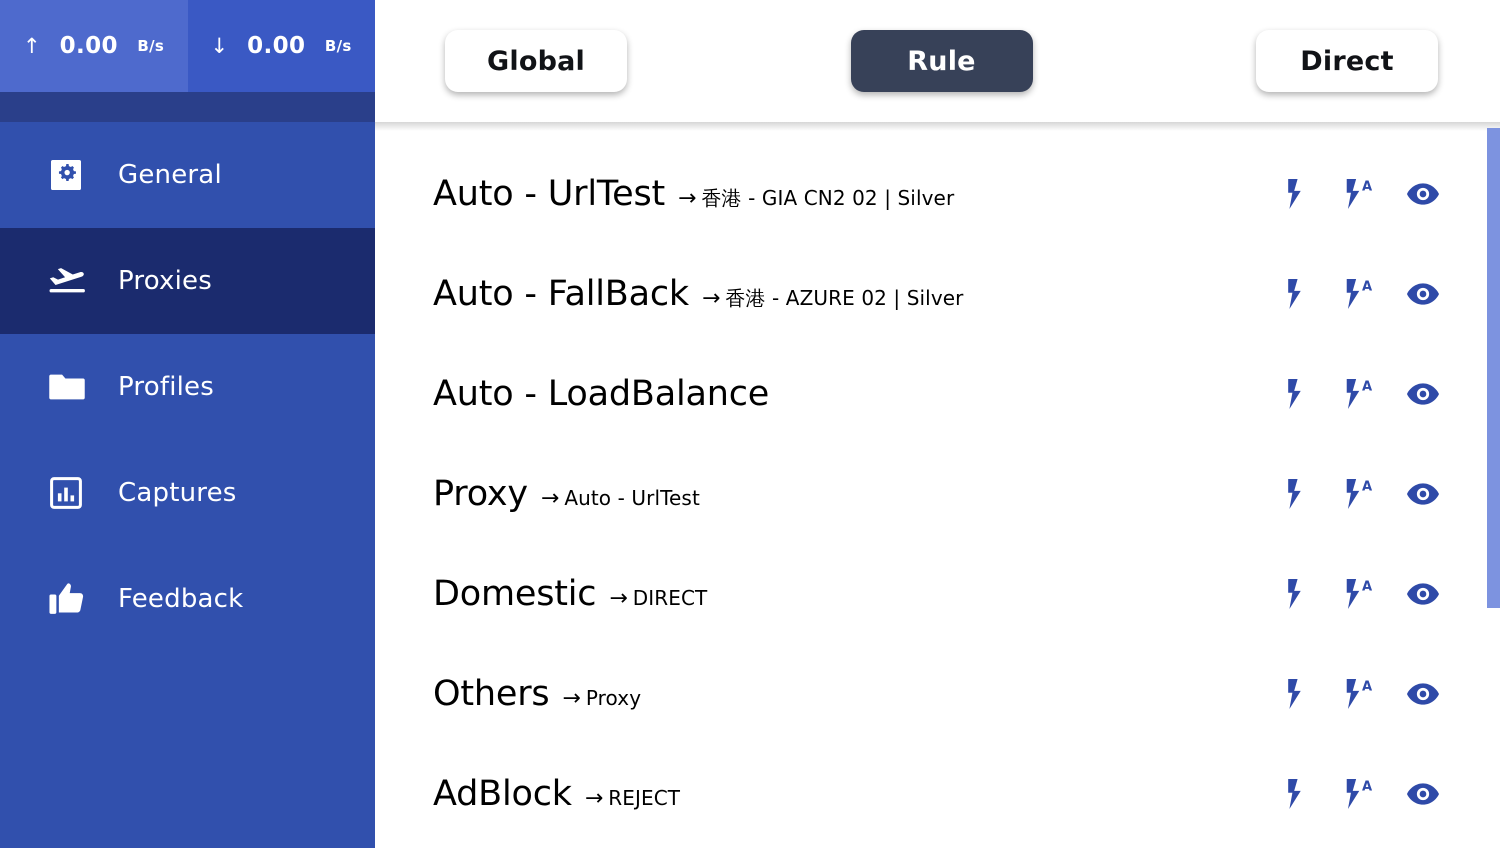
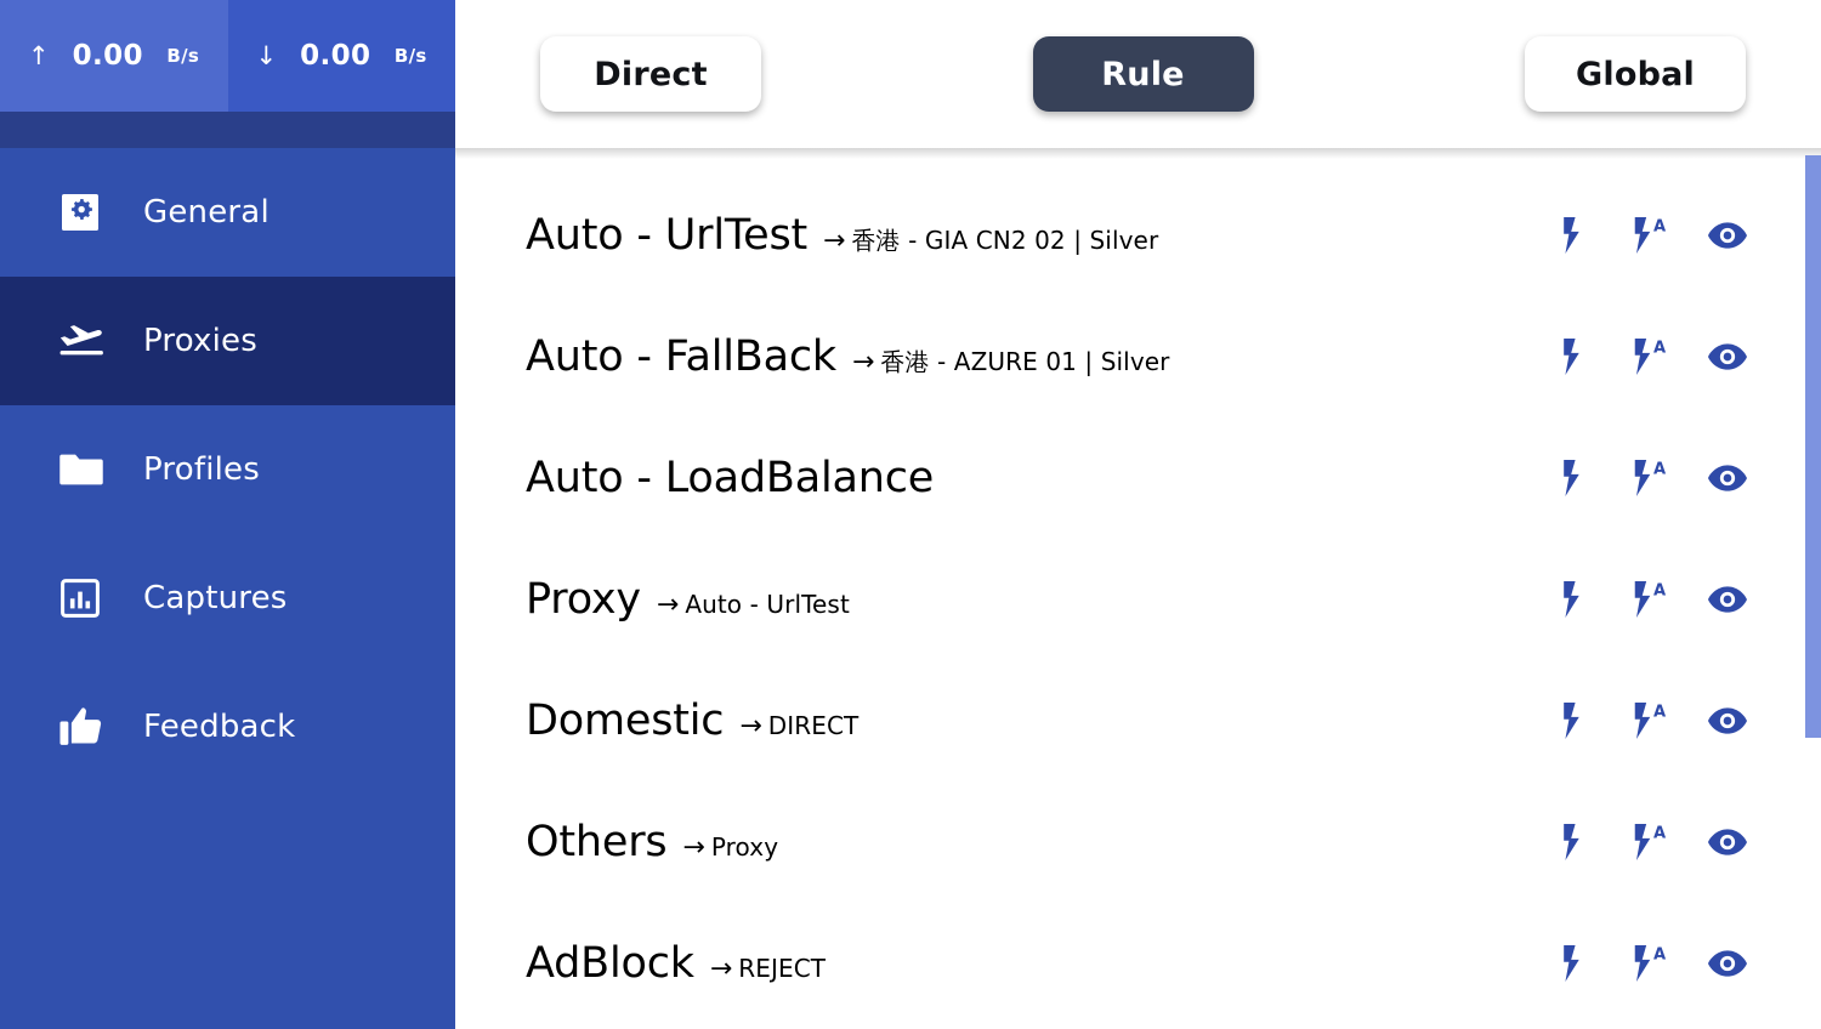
  ↑
  0.00
  B/s
  ↓
  0.00
  B/s
  General
  Proxies
  Profiles
  Captures
  Feedback
- Global
+ Direct
  Rule
- Direct
+ Global
  Auto - UrlTest
  →
  香港 - GIA CN2 02 | Silver
  A
  Auto - FallBack
  →
- 香港 - AZURE 02 | Silver
+ 香港 - AZURE 01 | Silver
  A
  Auto - LoadBalance
  A
  Proxy
  →
  Auto - UrlTest
  A
  Domestic
  →
  DIRECT
  A
  Others
  →
  Proxy
  A
  AdBlock
  →
  REJECT
  A
